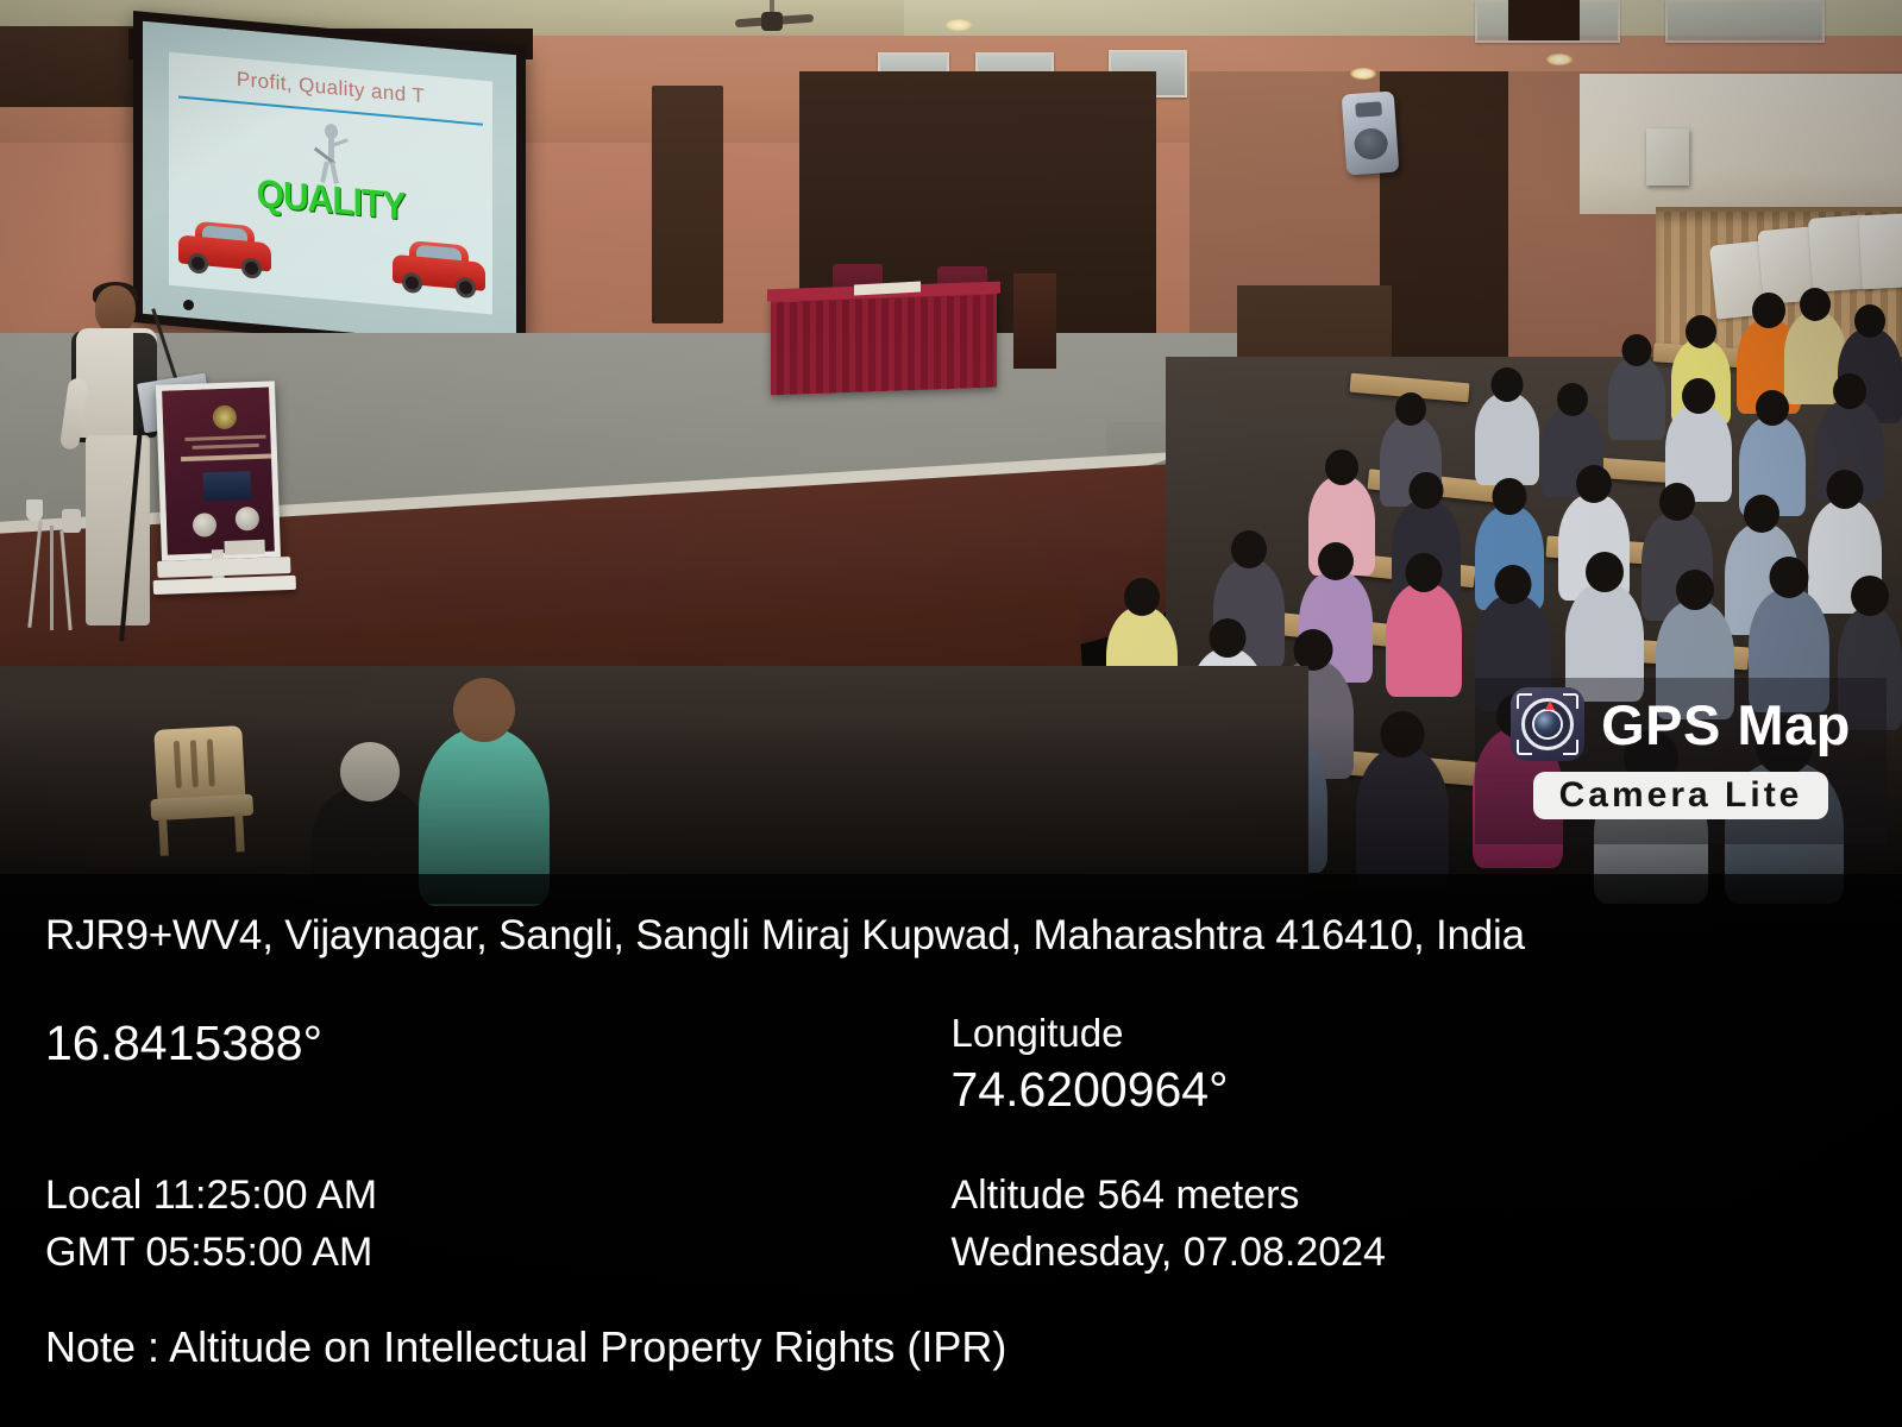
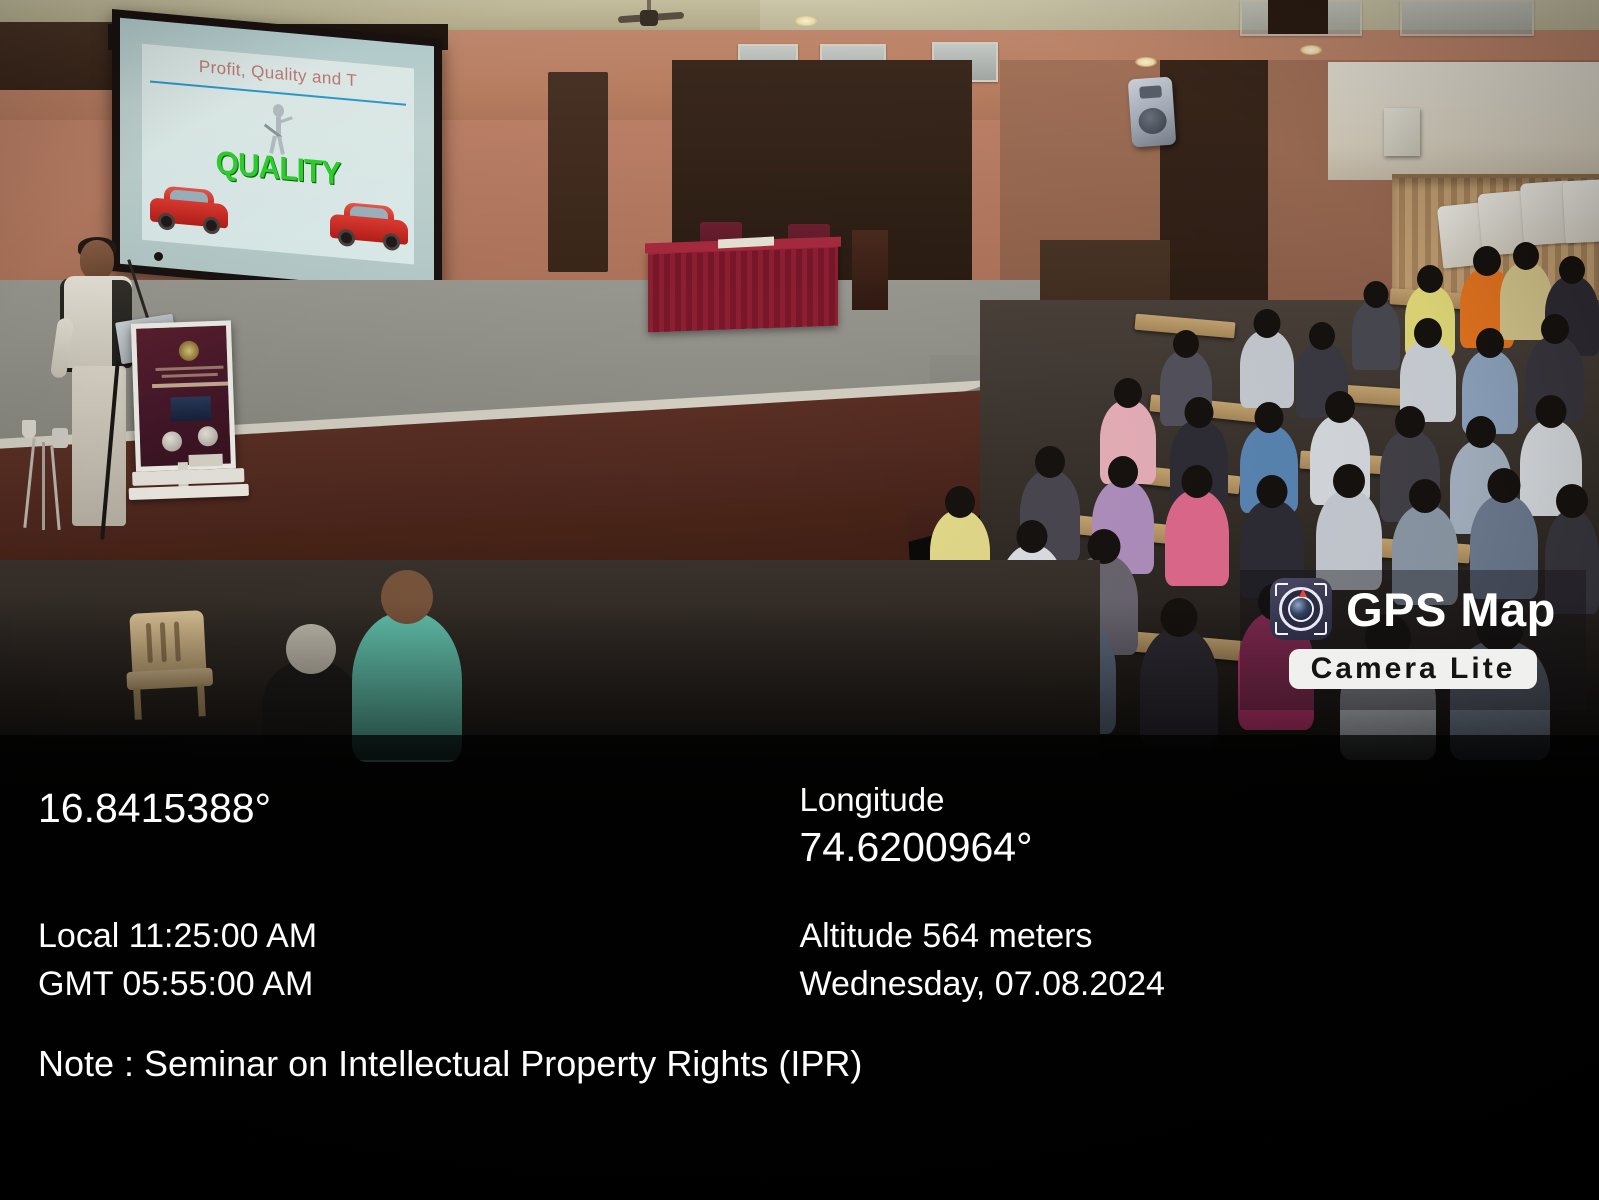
  GPS Map
  Camera Lite
- RJR9+WV4, Vijaynagar, Sangli, Sangli Miraj Kupwad, Maharashtra 416410, India
  16.8415388°
  Longitude
  74.6200964°
  Local 11:25:00 AM
  GMT 05:55:00 AM
  Altitude 564 meters
  Wednesday, 07.08.2024
- Note : Altitude on Intellectual Property Rights (IPR)
+ Note : Seminar on Intellectual Property Rights (IPR)
